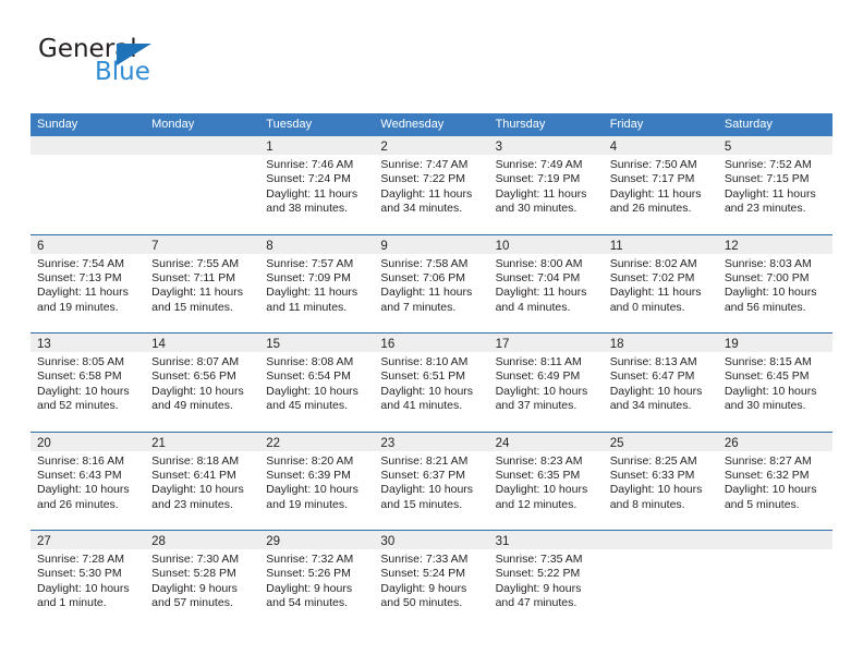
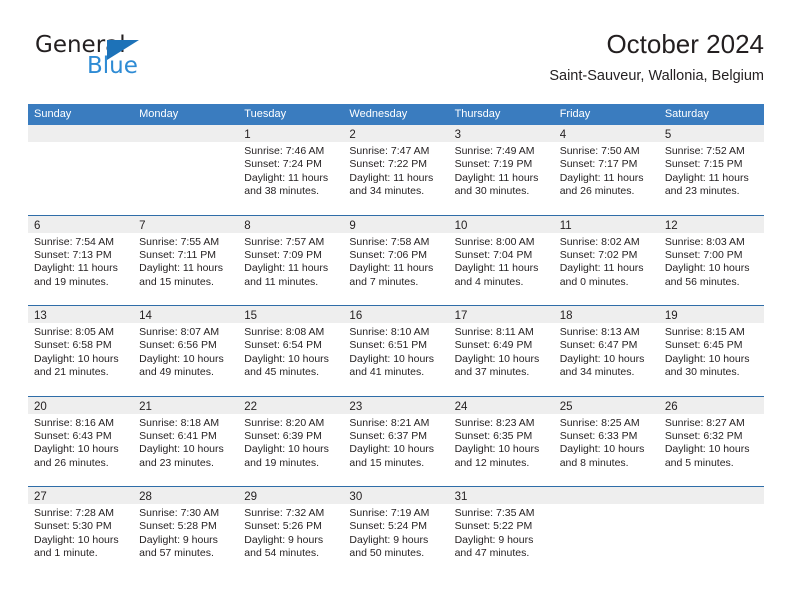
  General
  Blue
+ October 2024
+ Saint-Sauveur, Wallonia, Belgium
  Sunday
  Monday
  Tuesday
  Wednesday
  Thursday
  Friday
  Saturday
  1
  Sunrise: 7:46 AM
  Sunset: 7:24 PM
  Daylight: 11 hours
  and 38 minutes.
  2
  Sunrise: 7:47 AM
  Sunset: 7:22 PM
  Daylight: 11 hours
  and 34 minutes.
  3
  Sunrise: 7:49 AM
  Sunset: 7:19 PM
  Daylight: 11 hours
  and 30 minutes.
  4
  Sunrise: 7:50 AM
  Sunset: 7:17 PM
  Daylight: 11 hours
  and 26 minutes.
  5
  Sunrise: 7:52 AM
  Sunset: 7:15 PM
  Daylight: 11 hours
  and 23 minutes.
  6
  Sunrise: 7:54 AM
  Sunset: 7:13 PM
  Daylight: 11 hours
  and 19 minutes.
  7
  Sunrise: 7:55 AM
  Sunset: 7:11 PM
  Daylight: 11 hours
  and 15 minutes.
  8
  Sunrise: 7:57 AM
  Sunset: 7:09 PM
  Daylight: 11 hours
  and 11 minutes.
  9
  Sunrise: 7:58 AM
  Sunset: 7:06 PM
  Daylight: 11 hours
  and 7 minutes.
  10
  Sunrise: 8:00 AM
  Sunset: 7:04 PM
  Daylight: 11 hours
  and 4 minutes.
  11
  Sunrise: 8:02 AM
  Sunset: 7:02 PM
  Daylight: 11 hours
  and 0 minutes.
  12
  Sunrise: 8:03 AM
  Sunset: 7:00 PM
  Daylight: 10 hours
  and 56 minutes.
  13
  Sunrise: 8:05 AM
  Sunset: 6:58 PM
  Daylight: 10 hours
- and 52 minutes.
+ and 21 minutes.
  14
  Sunrise: 8:07 AM
  Sunset: 6:56 PM
  Daylight: 10 hours
  and 49 minutes.
  15
  Sunrise: 8:08 AM
  Sunset: 6:54 PM
  Daylight: 10 hours
  and 45 minutes.
  16
  Sunrise: 8:10 AM
  Sunset: 6:51 PM
  Daylight: 10 hours
  and 41 minutes.
  17
  Sunrise: 8:11 AM
  Sunset: 6:49 PM
  Daylight: 10 hours
  and 37 minutes.
  18
  Sunrise: 8:13 AM
  Sunset: 6:47 PM
  Daylight: 10 hours
  and 34 minutes.
  19
  Sunrise: 8:15 AM
  Sunset: 6:45 PM
  Daylight: 10 hours
  and 30 minutes.
  20
  Sunrise: 8:16 AM
  Sunset: 6:43 PM
  Daylight: 10 hours
  and 26 minutes.
  21
  Sunrise: 8:18 AM
  Sunset: 6:41 PM
  Daylight: 10 hours
  and 23 minutes.
  22
  Sunrise: 8:20 AM
  Sunset: 6:39 PM
  Daylight: 10 hours
  and 19 minutes.
  23
  Sunrise: 8:21 AM
  Sunset: 6:37 PM
  Daylight: 10 hours
  and 15 minutes.
  24
  Sunrise: 8:23 AM
  Sunset: 6:35 PM
  Daylight: 10 hours
  and 12 minutes.
  25
  Sunrise: 8:25 AM
  Sunset: 6:33 PM
  Daylight: 10 hours
  and 8 minutes.
  26
  Sunrise: 8:27 AM
  Sunset: 6:32 PM
  Daylight: 10 hours
  and 5 minutes.
  27
  Sunrise: 7:28 AM
  Sunset: 5:30 PM
  Daylight: 10 hours
  and 1 minute.
  28
  Sunrise: 7:30 AM
  Sunset: 5:28 PM
  Daylight: 9 hours
  and 57 minutes.
  29
  Sunrise: 7:32 AM
  Sunset: 5:26 PM
  Daylight: 9 hours
  and 54 minutes.
  30
- Sunrise: 7:33 AM
+ Sunrise: 7:19 AM
  Sunset: 5:24 PM
  Daylight: 9 hours
  and 50 minutes.
  31
  Sunrise: 7:35 AM
  Sunset: 5:22 PM
  Daylight: 9 hours
  and 47 minutes.
